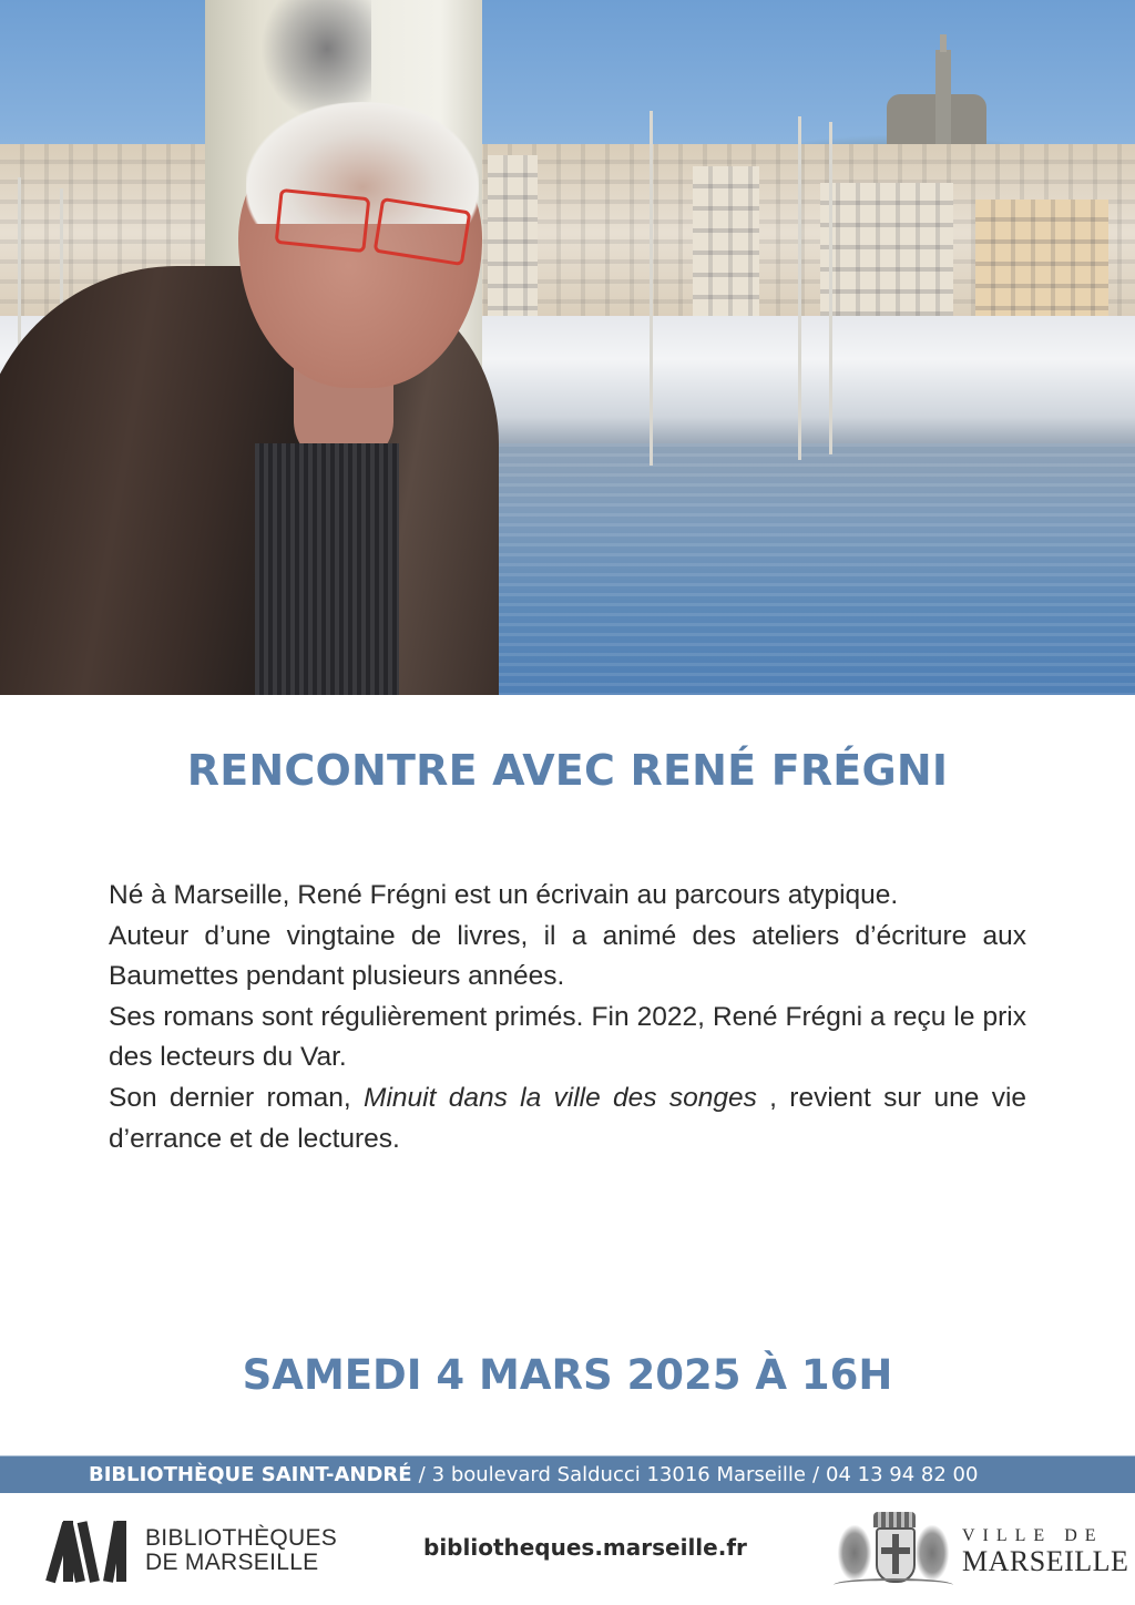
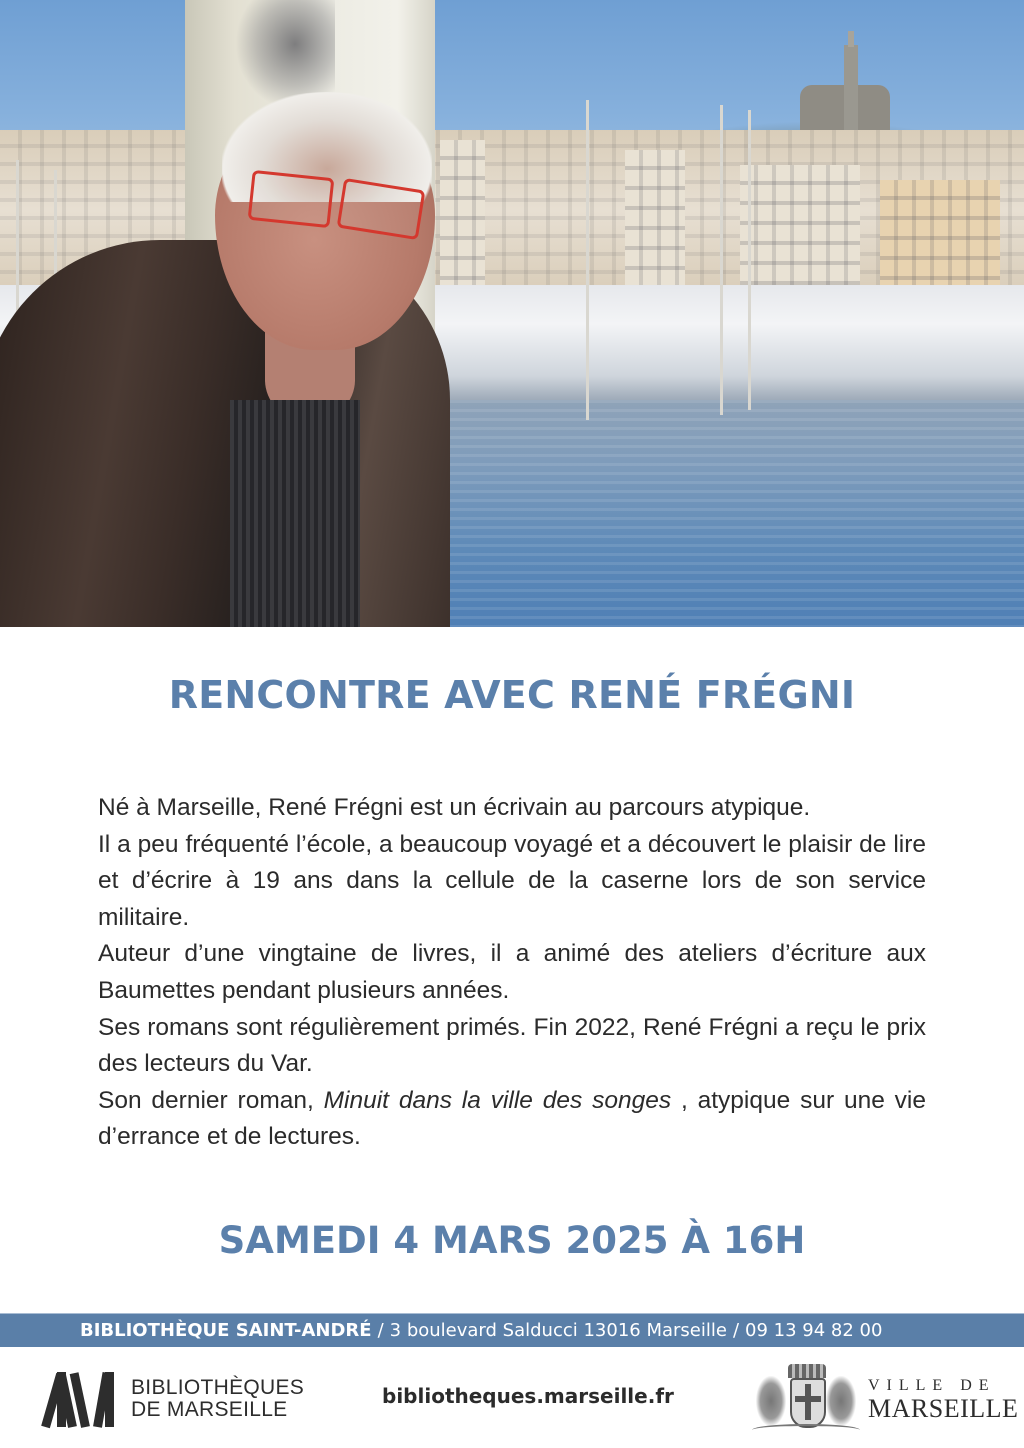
  RENCONTRE AVEC RENÉ FRÉGNI
  Né à Marseille, René Frégni est un écrivain au parcours atypique.
+ Il a peu fréquenté l’école, a beaucoup voyagé et a découvert le plaisir de lire et d’écrire à 19 ans dans la cellule de la caserne lors de son service militaire.
  Auteur d’une vingtaine de livres, il a animé des ateliers d’écriture aux Baumettes pendant plusieurs années.
  Ses romans sont régulièrement primés. Fin 2022, René Frégni a reçu le prix des lecteurs du Var.
- Son dernier roman, Minuit dans la ville des songes , revient sur une vie d’errance et de lectures.
+ Son dernier roman, Minuit dans la ville des songes , atypique sur une vie d’errance et de lectures.
  SAMEDI 4 MARS 2025 À 16H
  BIBLIOTHÈQUE SAINT-ANDRÉ
  /
  3 boulevard Salducci 13016 Marseille
  /
- 04 13 94 82 00
+ 09 13 94 82 00
  BIBLIOTHÈQUES
  DE MARSEILLE
  bibliotheques.marseille.fr
  VILLE DE
  MARSEILLE
